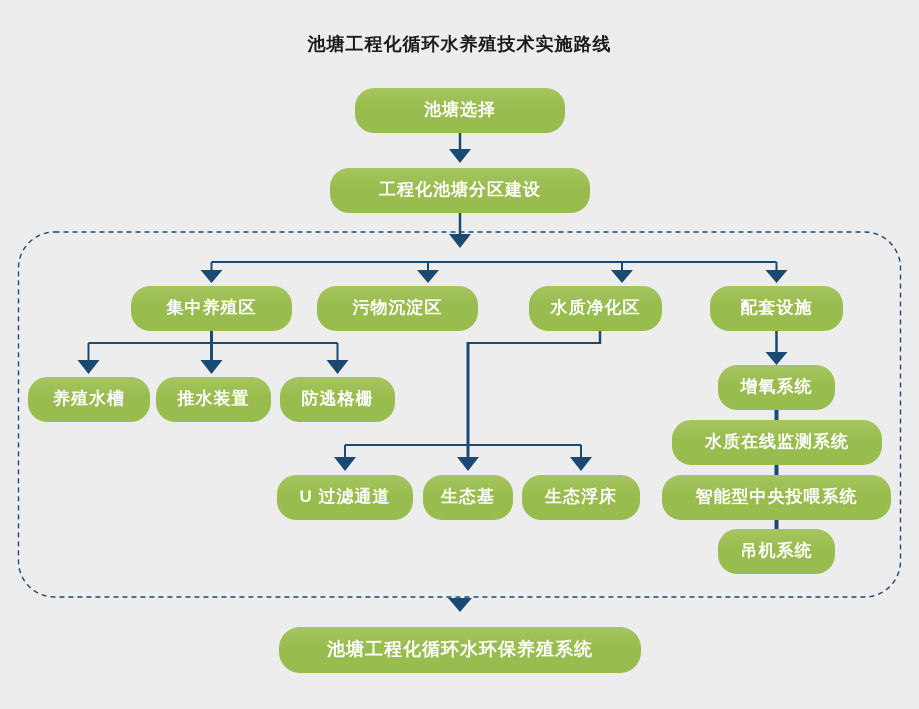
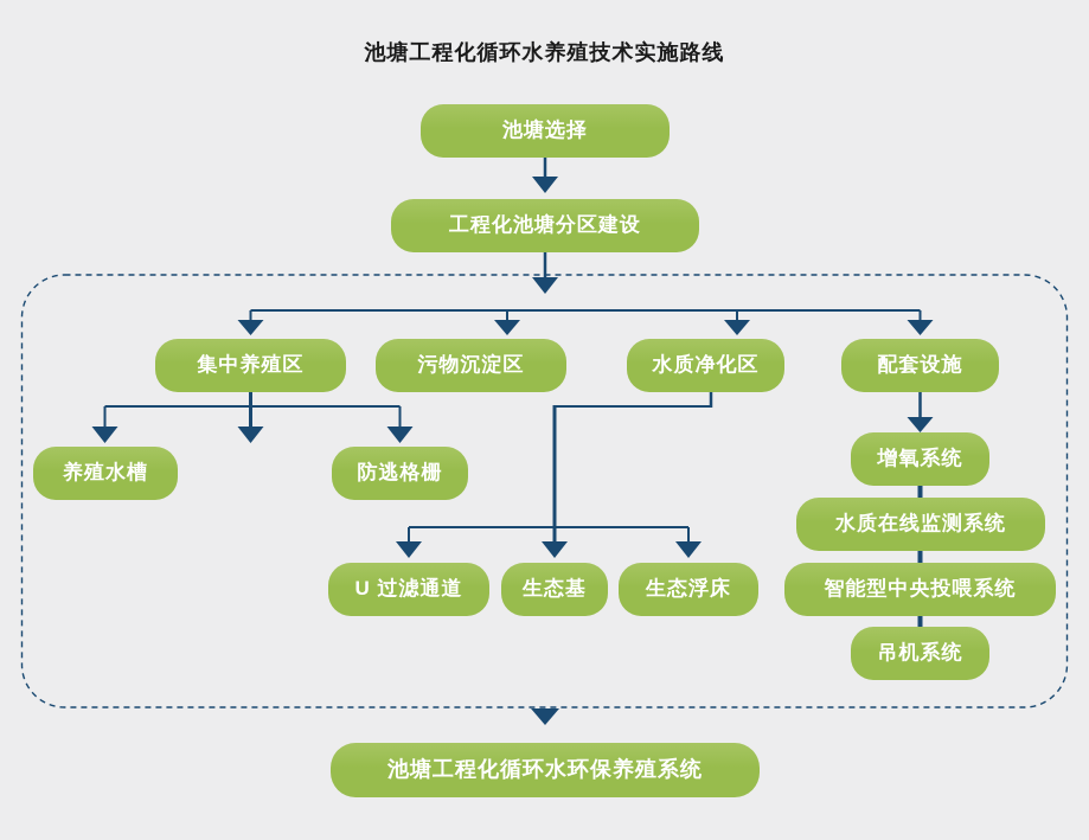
  池塘工程化循环水养殖技术实施路线
  池塘选择
  工程化池塘分区建设
  集中养殖区
  污物沉淀区
  水质净化区
  配套设施
  养殖水槽
- 推水装置
  防逃格栅
  U 过滤通道
  生态基
  生态浮床
  增氧系统
  水质在线监测系统
  智能型中央投喂系统
  吊机系统
  池塘工程化循环水环保养殖系统
